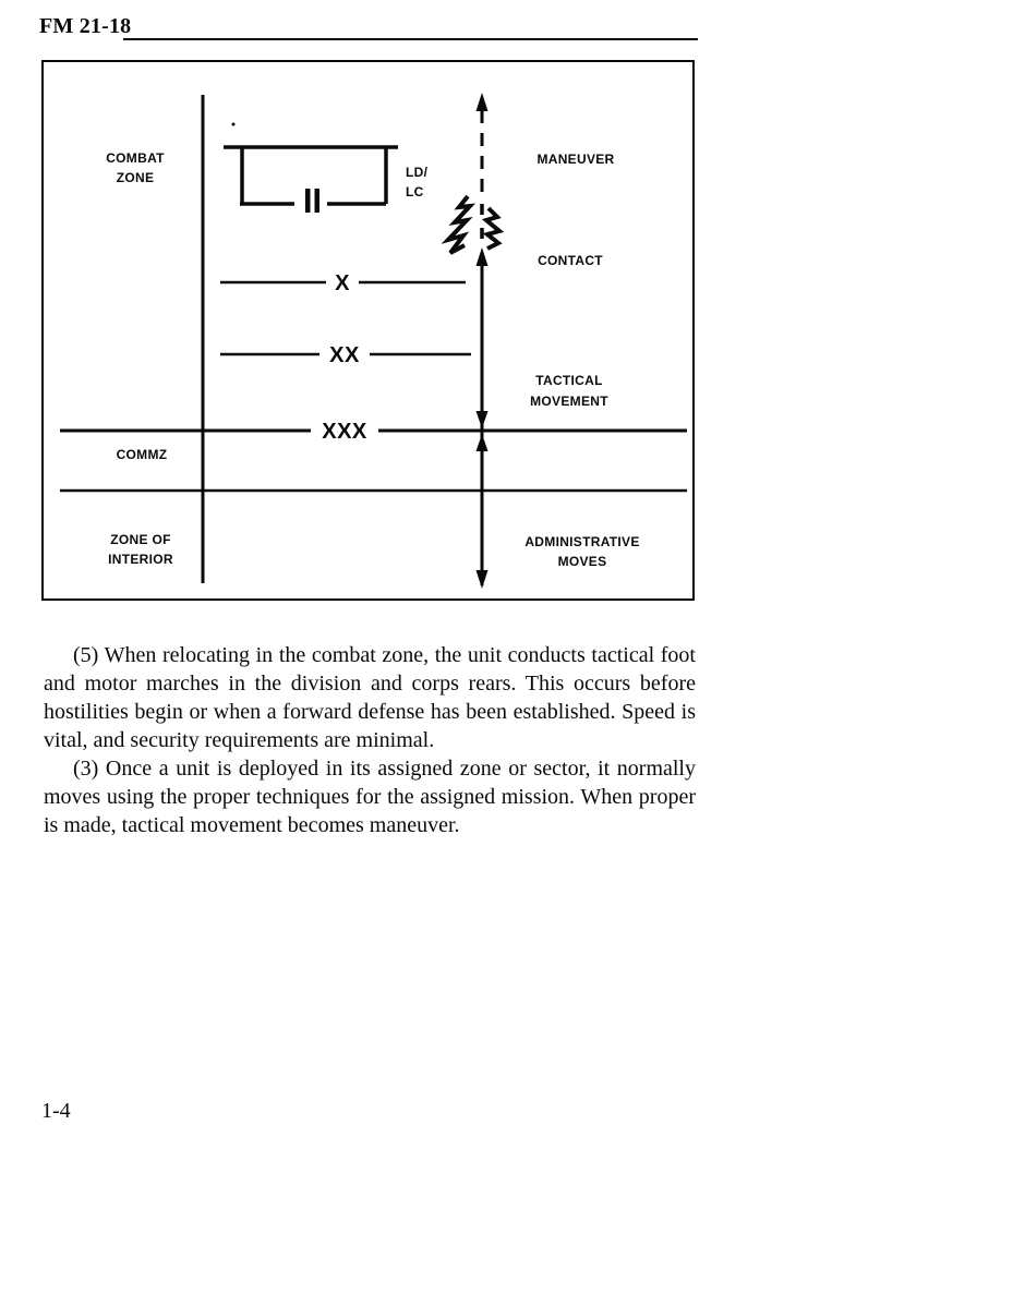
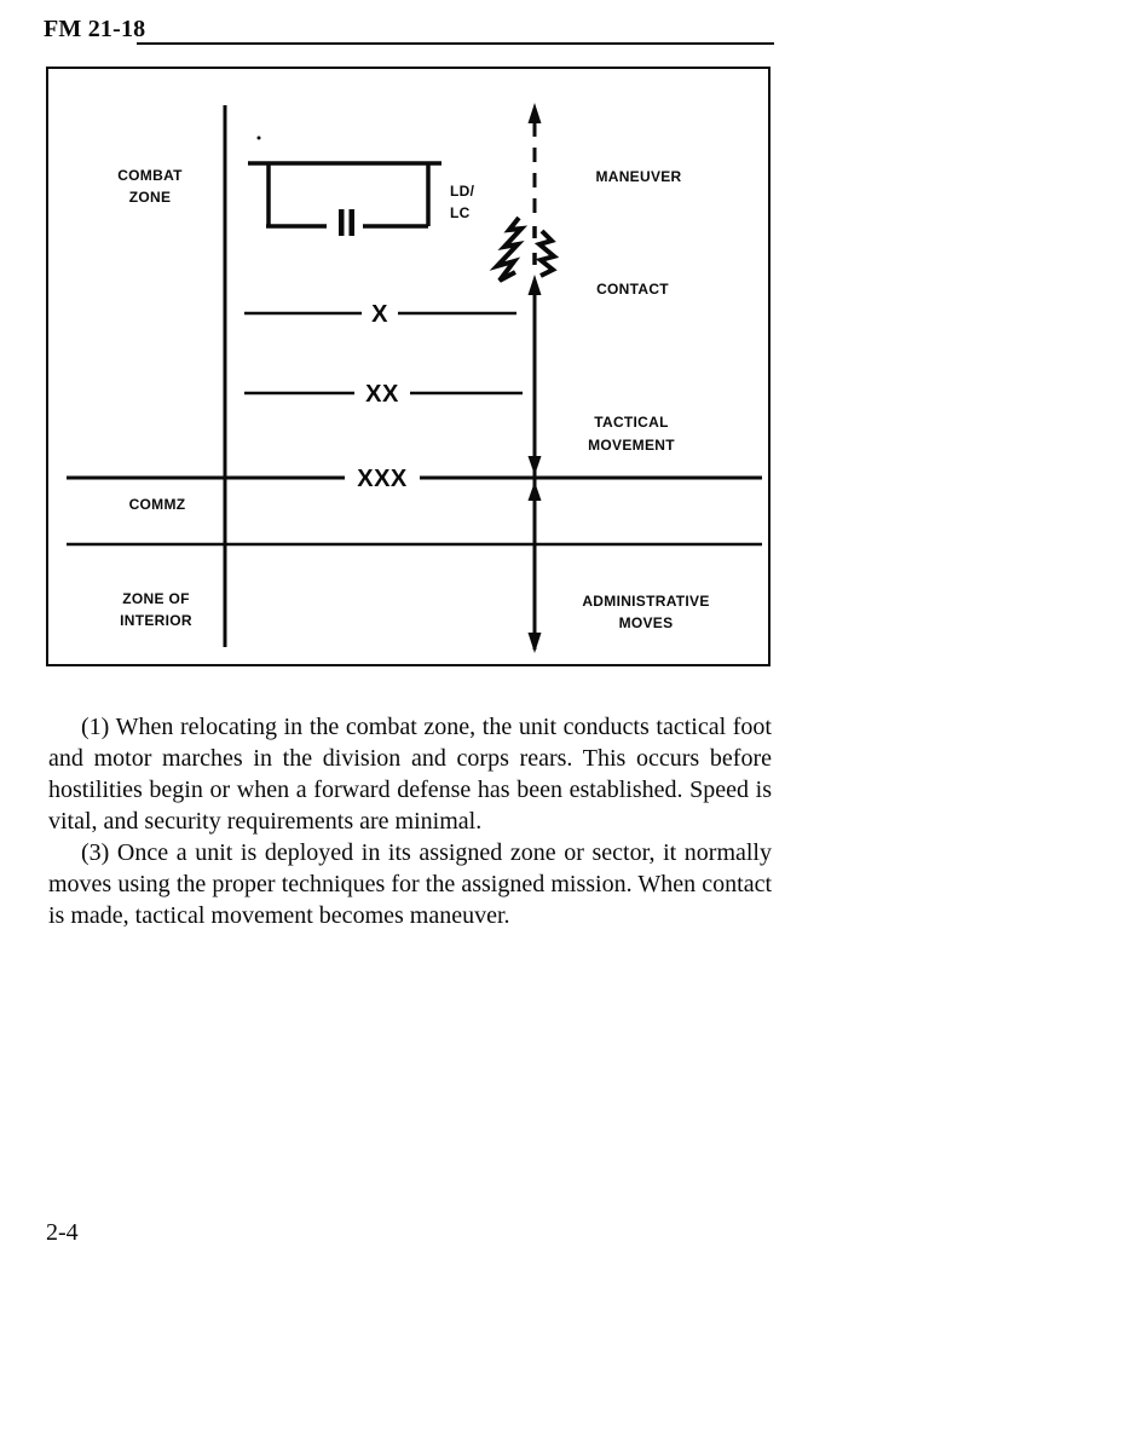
  FM 21-18
  X
  XX
  XXX
  COMBAT
  ZONE
  LD/
  LC
  MANEUVER
  CONTACT
  TACTICAL
  MOVEMENT
  COMMZ
  ZONE OF
  INTERIOR
  ADMINISTRATIVE
  MOVES
- (5) When relocating in the combat zone, the unit conducts tactical foot and motor marches in the division and corps rears. This occurs before hostilities begin or when a forward defense has been established. Speed is vital, and security requirements are minimal.
+ (1) When relocating in the combat zone, the unit conducts tactical foot and motor marches in the division and corps rears. This occurs before hostilities begin or when a forward defense has been established. Speed is vital, and security requirements are minimal.
- (3) Once a unit is deployed in its assigned zone or sector, it normally moves using the proper techniques for the assigned mission. When proper is made, tactical movement becomes maneuver.
+ (3) Once a unit is deployed in its assigned zone or sector, it normally moves using the proper techniques for the assigned mission. When contact is made, tactical movement becomes maneuver.
- 1-4
+ 2-4
